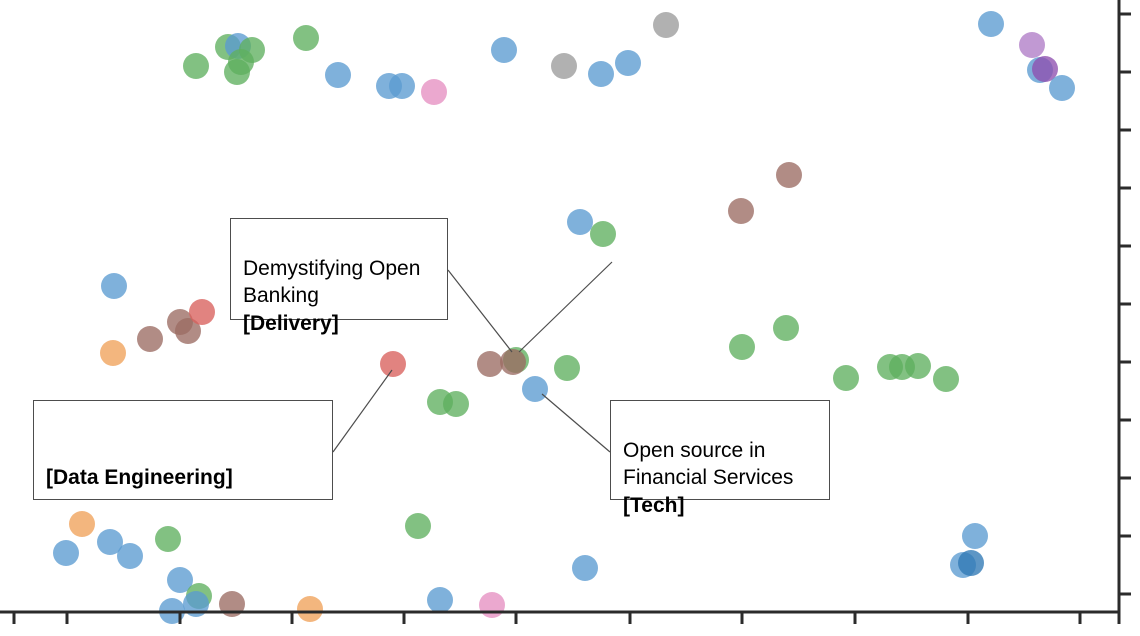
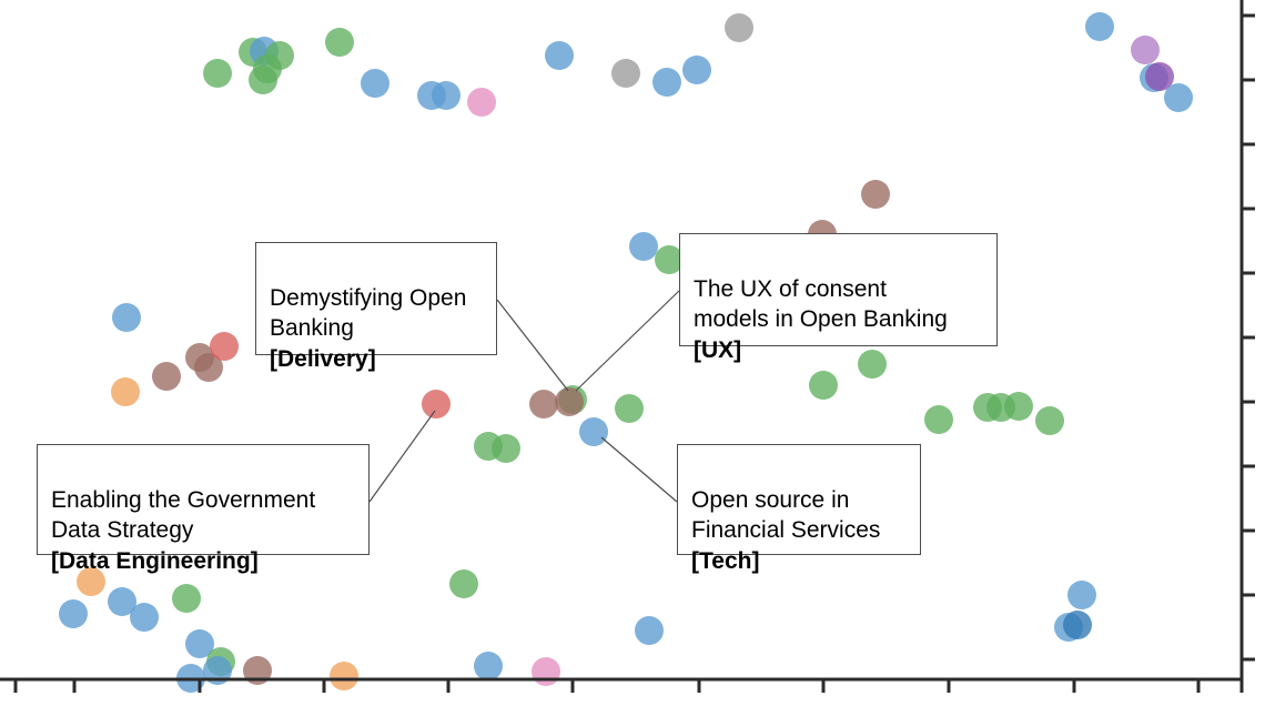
  Demystifying Open
  Banking
  [Delivery]
+ The UX of consent
+ models in Open Banking
+ [UX]
+ Enabling the Government
+ Data Strategy
  [Data Engineering]
  Open source in
  Financial Services
  [Tech]
